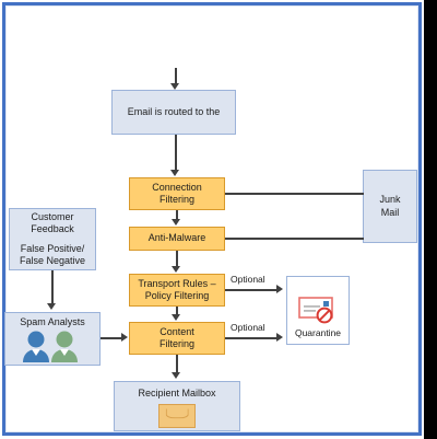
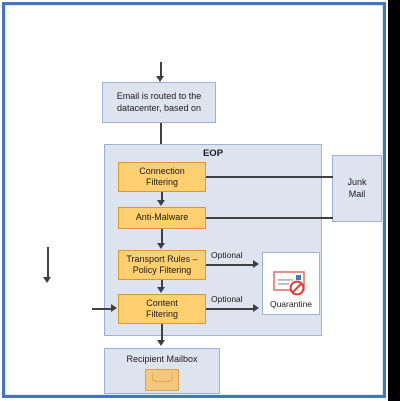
  Email is routed to the
+ datacenter, based on
+ EOP
  Connection
  Filtering
  Anti-Malware
  Transport Rules –
  Policy Filtering
  Content
  Filtering
  Junk
  Mail
  Quarantine
  Optional
  Optional
- Customer
- Feedback
- False Positive/
- False Negative
- Spam Analysts
  Recipient Mailbox
